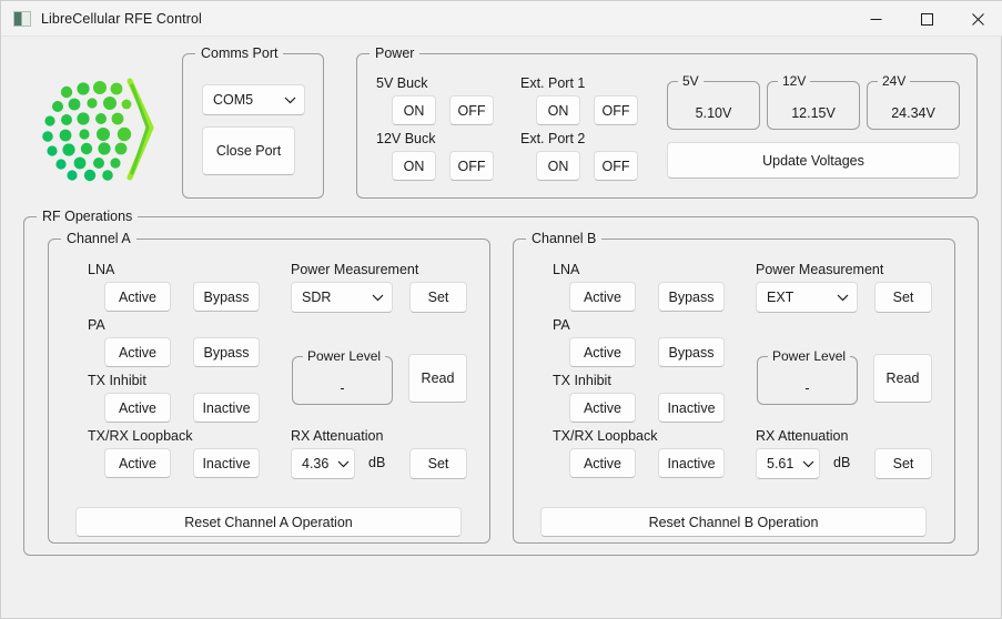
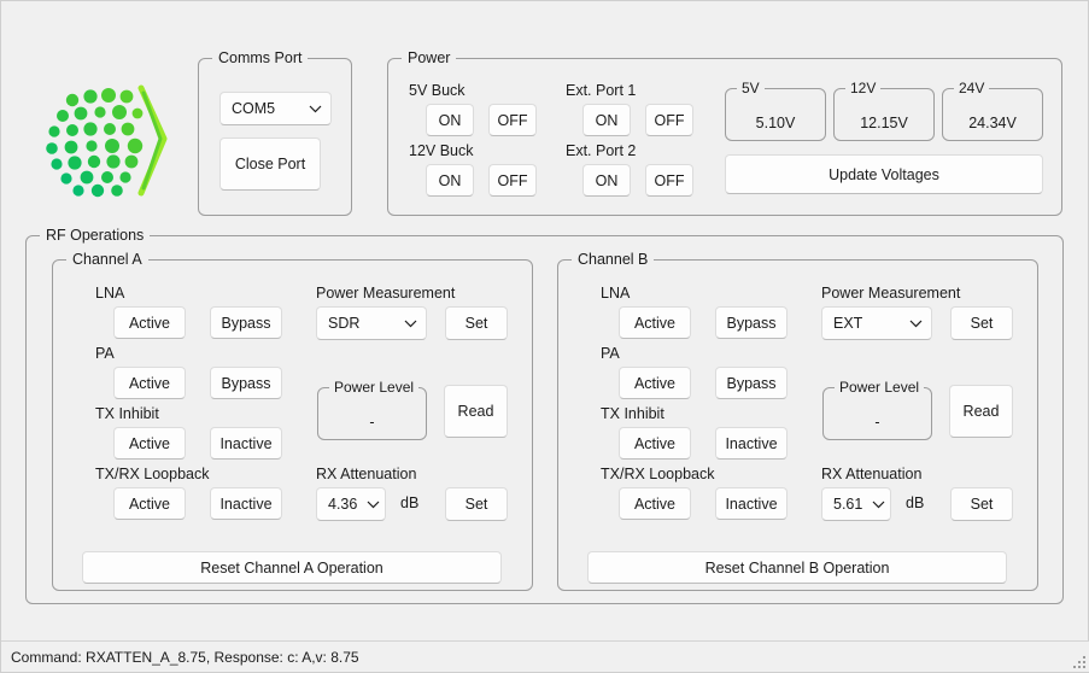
- LibreCellular RFE Control
  Comms Port
  COM5
  Close Port
  Power
  5V Buck
  ON
  OFF
  12V Buck
  ON
  OFF
  Ext. Port 1
  ON
  OFF
  Ext. Port 2
  ON
  OFF
  5V
  5.10V
  12V
  12.15V
  24V
  24.34V
  Update Voltages
  RF Operations
  Channel A
  LNA
  Active
  Bypass
  PA
  Active
  Bypass
  TX Inhibit
  Active
  Inactive
  TX/RX Loopback
  Active
  Inactive
  Power Measurement
  SDR
  Set
  Power Level
  -
  Read
  RX Attenuation
  4.36
  dB
  Set
  Reset Channel A Operation
  Channel B
  LNA
  Active
  Bypass
  PA
  Active
  Bypass
  TX Inhibit
  Active
  Inactive
  TX/RX Loopback
  Active
  Inactive
  Power Measurement
  EXT
  Set
  Power Level
  -
  Read
  RX Attenuation
  5.61
  dB
  Set
  Reset Channel B Operation
+ Command: RXATTEN_A_8.75, Response: c: A,v: 8.75
